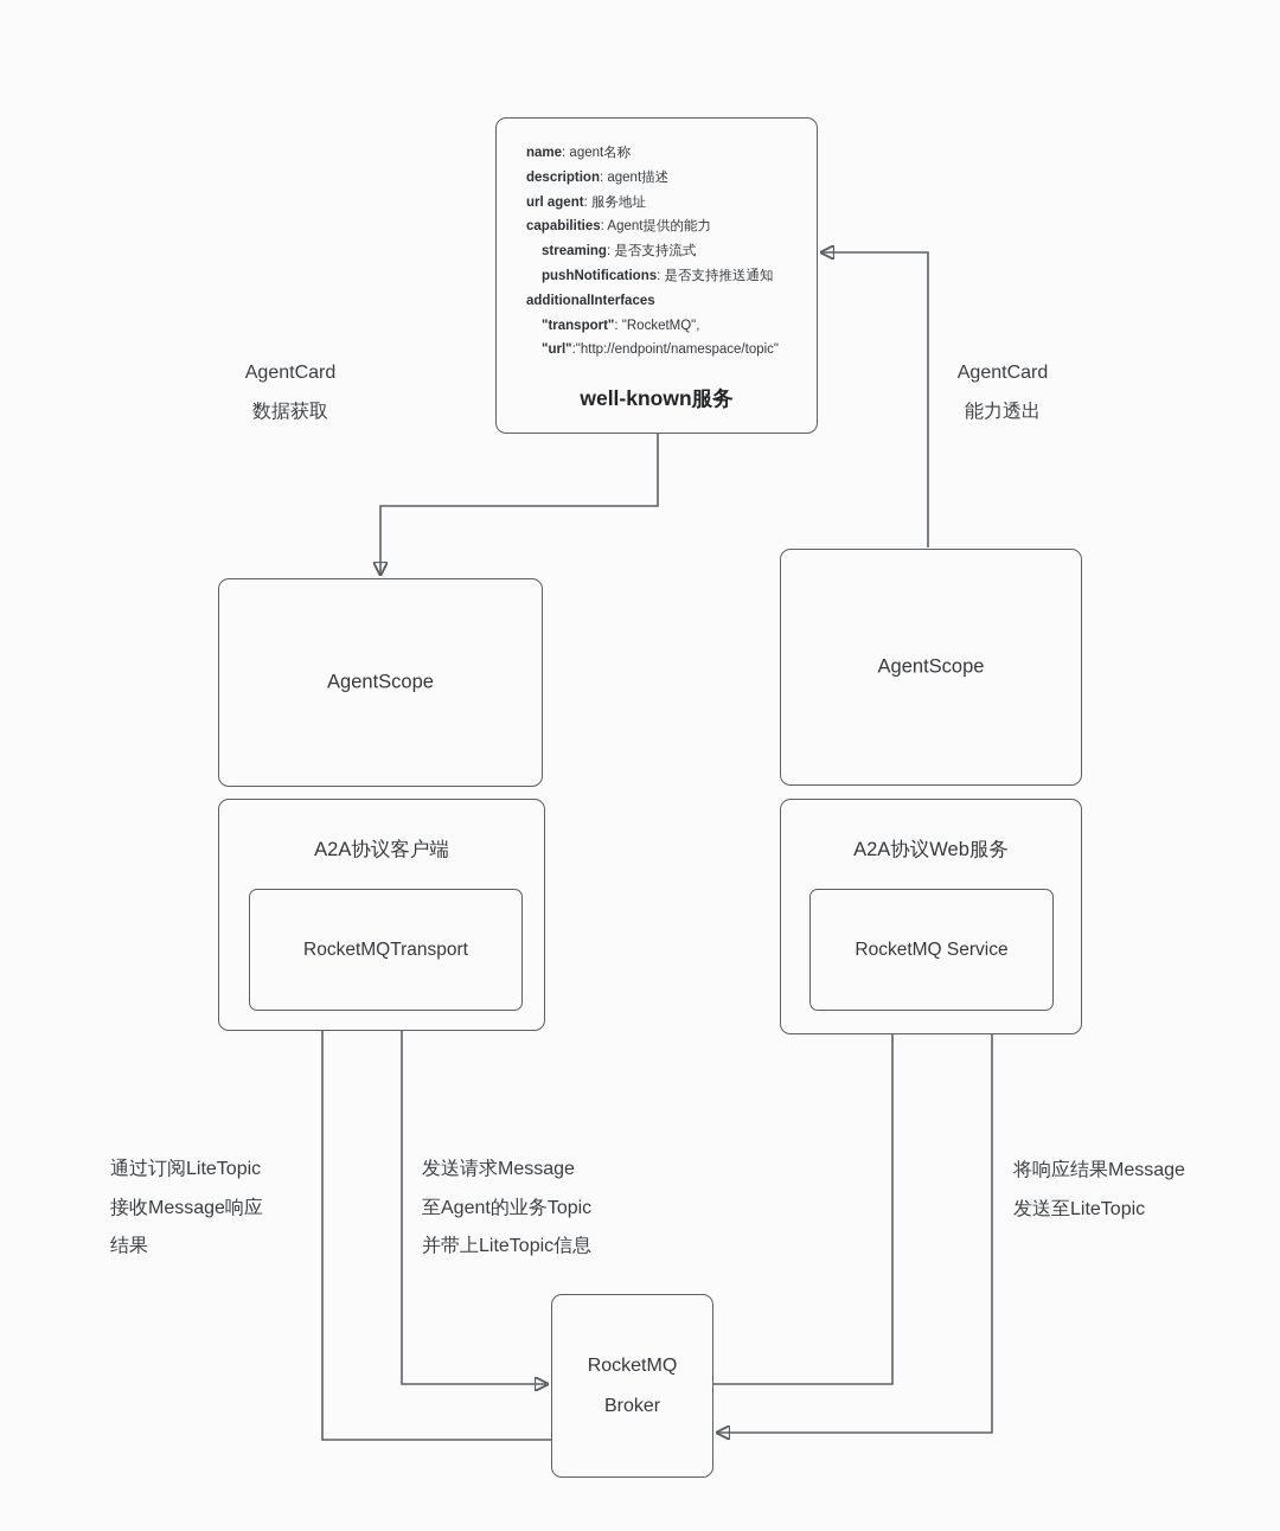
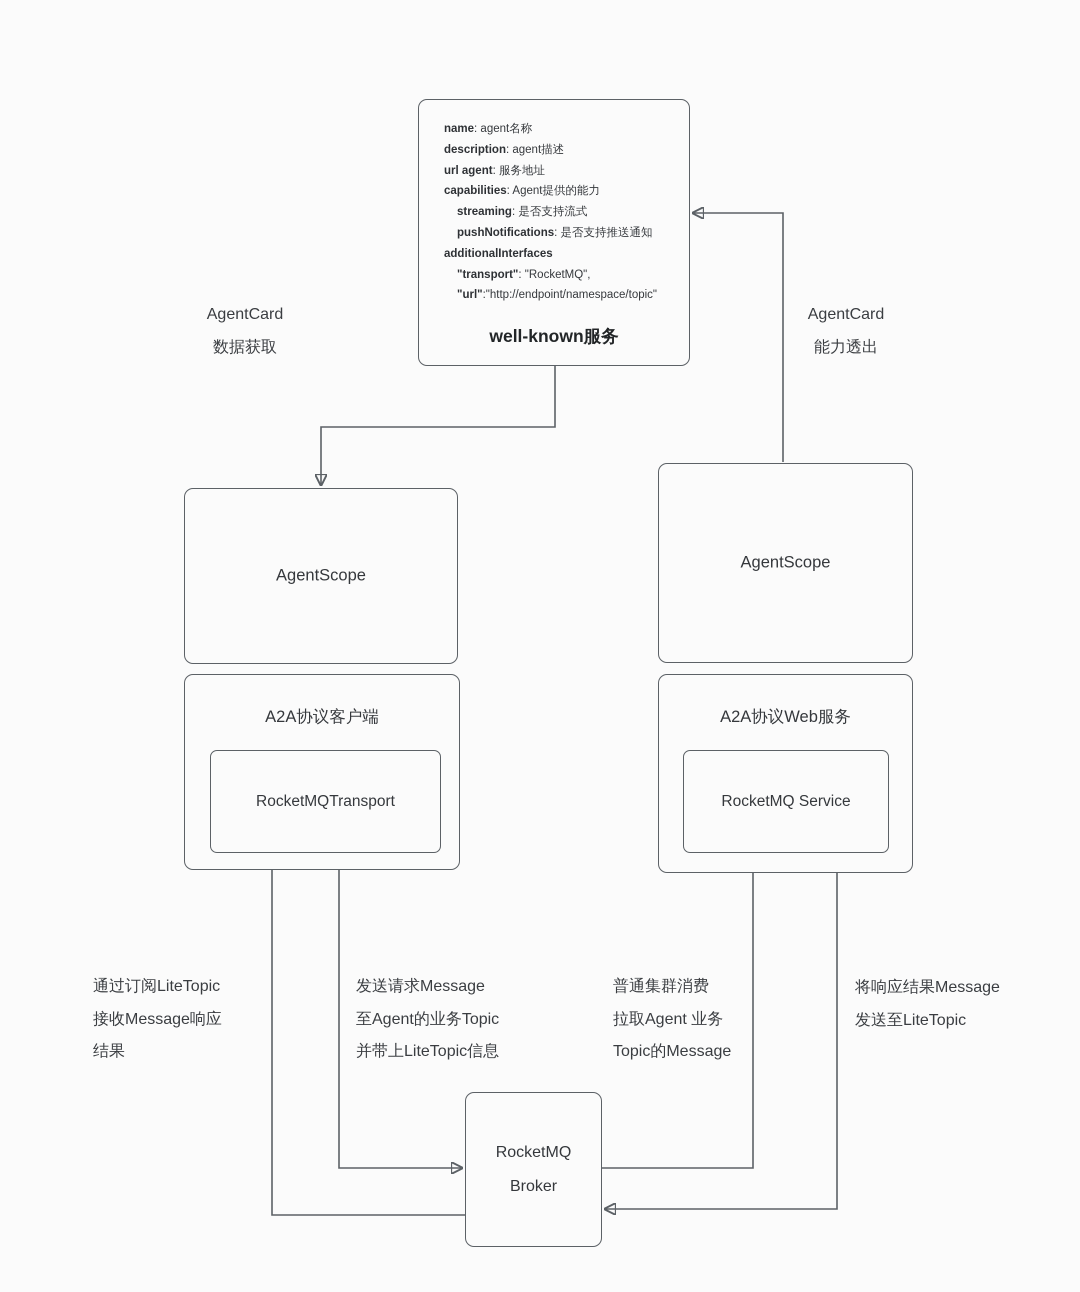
  name: agent名称
  description: agent描述
  url agent: 服务地址
  capabilities: Agent提供的能力
  streaming: 是否支持流式
  pushNotifications: 是否支持推送通知
  additionalInterfaces
  "transport": "RocketMQ",
  "url":"http://endpoint/namespace/topic"
  well-known服务
  AgentScope
  A2A协议客户端
  RocketMQTransport
  AgentScope
  A2A协议Web服务
  RocketMQ Service
  RocketMQ
  Broker
  AgentCard
  数据获取
  AgentCard
  能力透出
  通过订阅LiteTopic
  接收Message响应
  结果
  发送请求Message
  至Agent的业务Topic
  并带上LiteTopic信息
+ 普通集群消费
+ 拉取Agent 业务
+ Topic的Message
  将响应结果Message
  发送至LiteTopic
